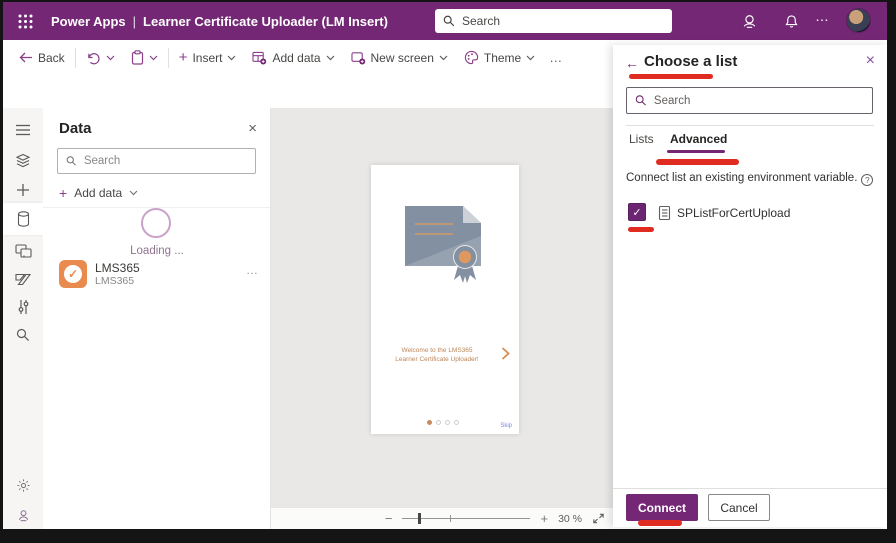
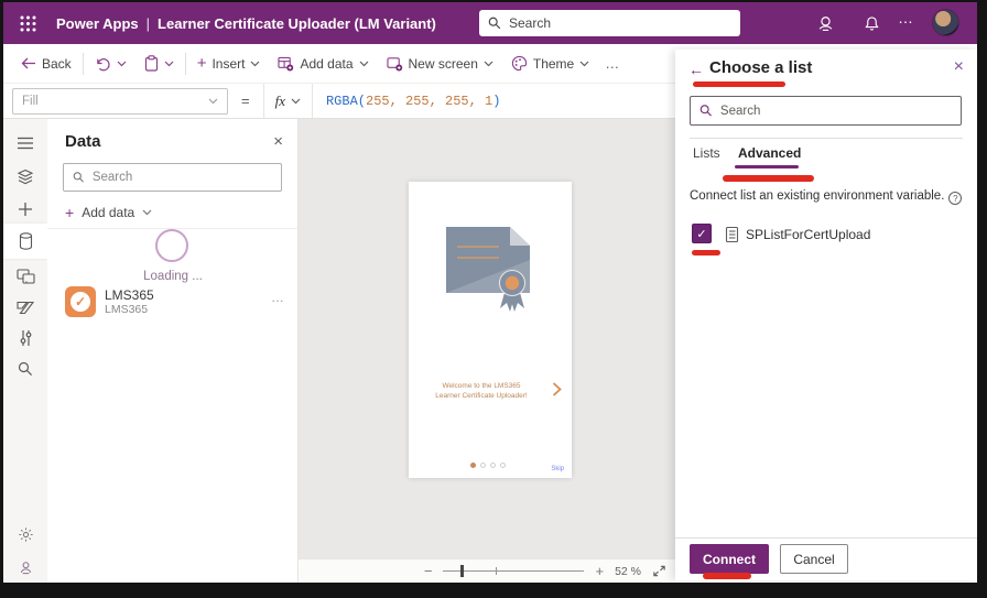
- Power Apps | Learner Certificate Uploader (LM Insert)
+ Power Apps | Learner Certificate Uploader (LM Variant)
  Search
  …
  Back
  +
  Insert
  Add data
  New screen
  Theme
  …
+ Fill
+ =
+ fx
+ RGBA(255, 255, 255, 1)
  Data
  ×
  Search
  +
  Add data
  Loading ...
  ✓
  LMS365
  LMS365
  …
  −
  +
- 30 %
+ 52 %
  ←
  Choose a list
  ×
  Search
  Lists
  Advanced
  Connect list an existing environment variable. ?
  ✓
  SPListForCertUpload
  Connect
  Cancel
